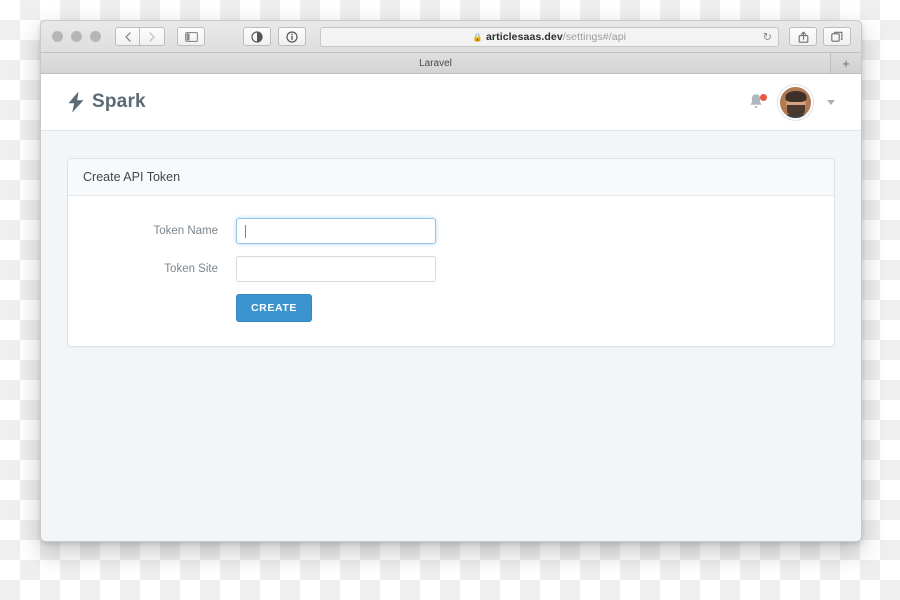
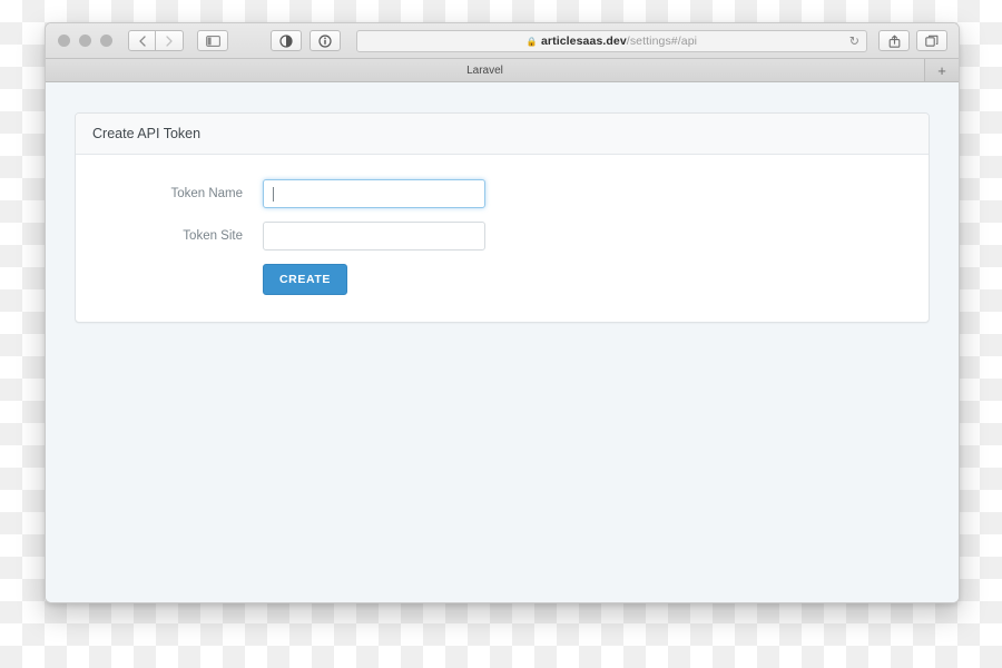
  🔒 articlesaas.dev/settings#/api
  ↻
  Laravel
  +
- Spark
  Create API Token
  Token Name
  Token Site
  CREATE
